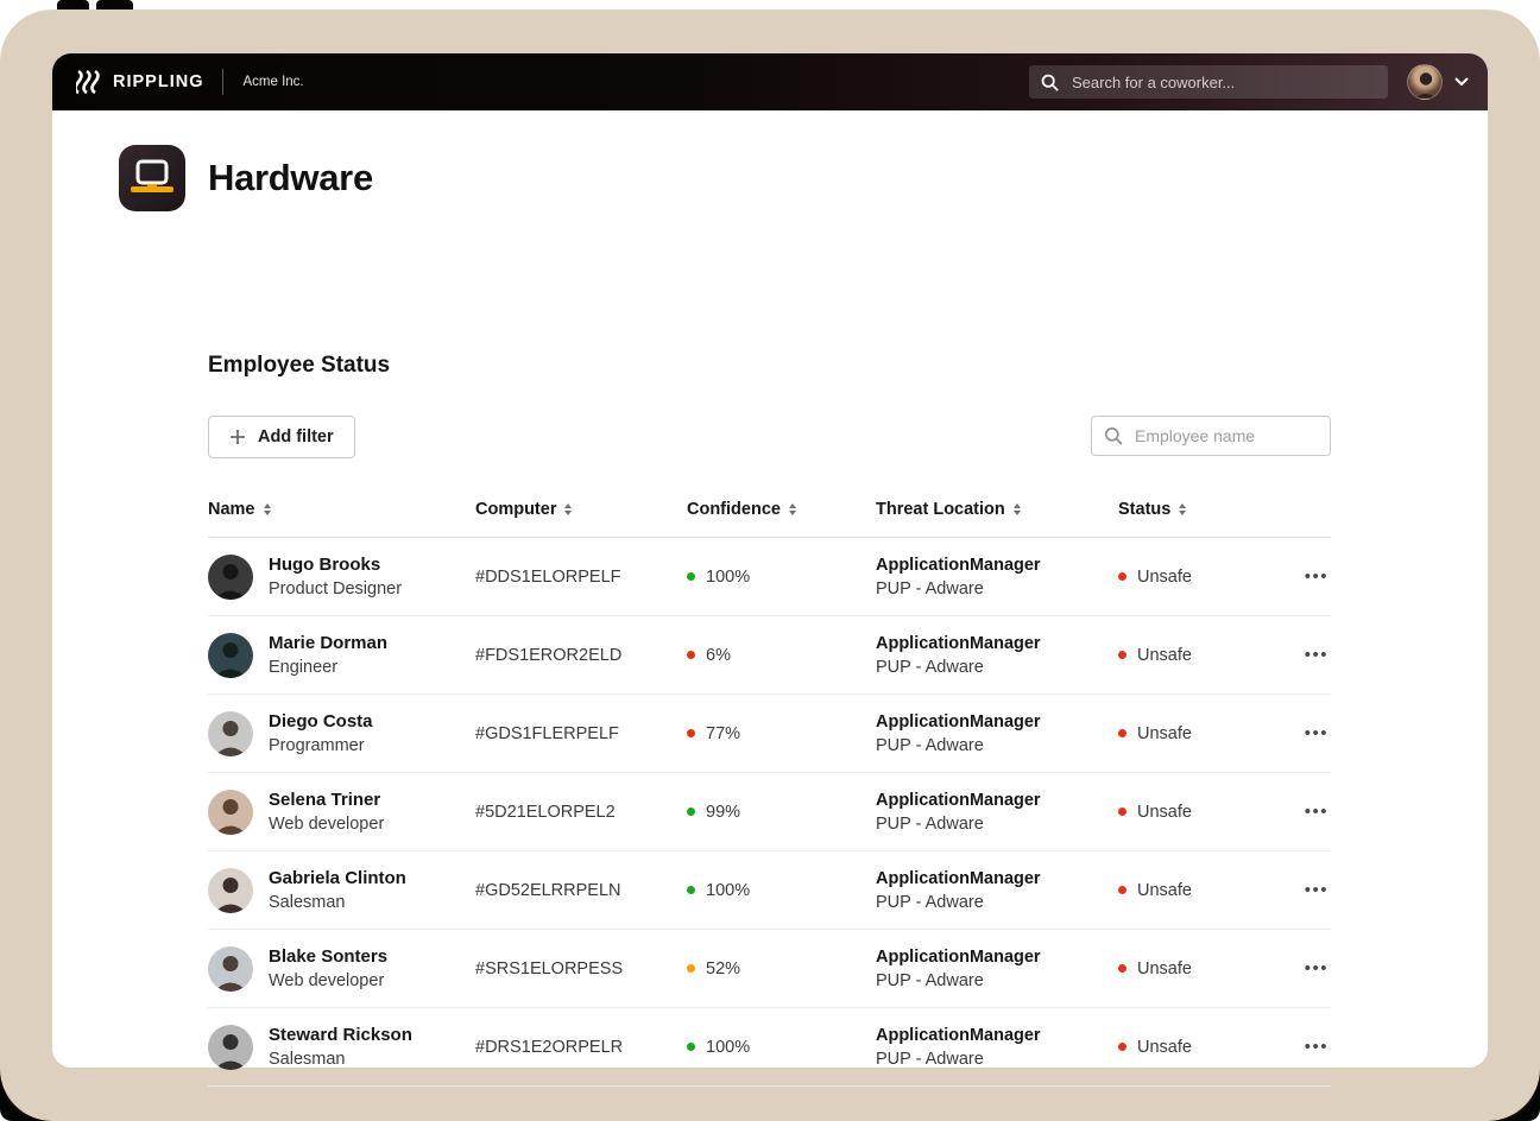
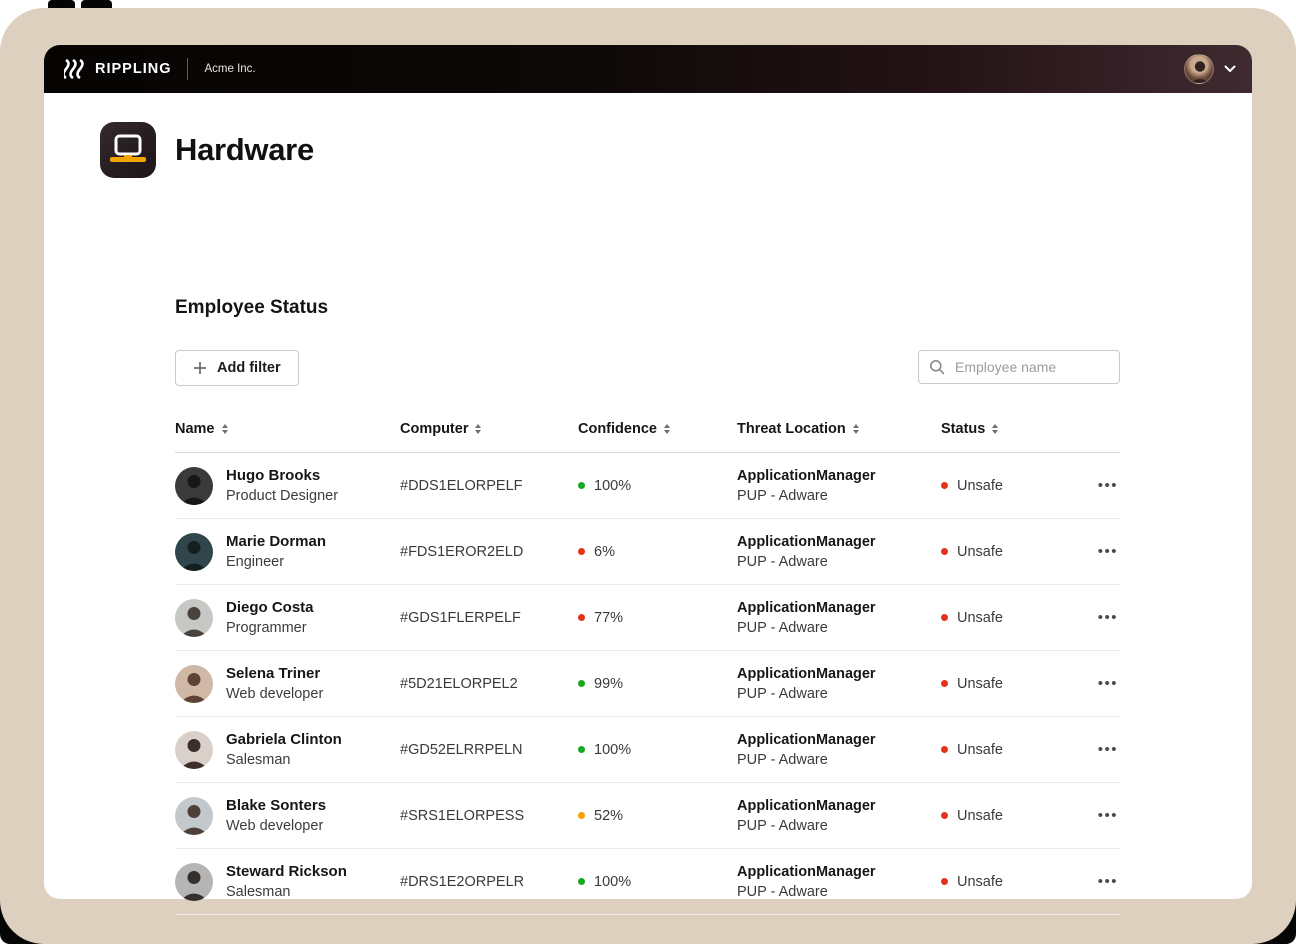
  RIPPLING
  Acme Inc.
- Search for a coworker...
  Hardware
  Employee Status
  Add filter
  Employee name
  Name
  Computer
  Confidence
  Threat Location
  Status
  Hugo Brooks
  Product Designer
  #DDS1ELORPELF
  100%
  ApplicationManager
  PUP - Adware
  Unsafe
  •••
  Marie Dorman
  Engineer
  #FDS1EROR2ELD
  6%
  ApplicationManager
  PUP - Adware
  Unsafe
  •••
  Diego Costa
  Programmer
  #GDS1FLERPELF
  77%
  ApplicationManager
  PUP - Adware
  Unsafe
  •••
  Selena Triner
  Web developer
  #5D21ELORPEL2
  99%
  ApplicationManager
  PUP - Adware
  Unsafe
  •••
  Gabriela Clinton
  Salesman
  #GD52ELRRPELN
  100%
  ApplicationManager
  PUP - Adware
  Unsafe
  •••
  Blake Sonters
  Web developer
  #SRS1ELORPESS
  52%
  ApplicationManager
  PUP - Adware
  Unsafe
  •••
  Steward Rickson
  Salesman
  #DRS1E2ORPELR
  100%
  ApplicationManager
  PUP - Adware
  Unsafe
  •••
